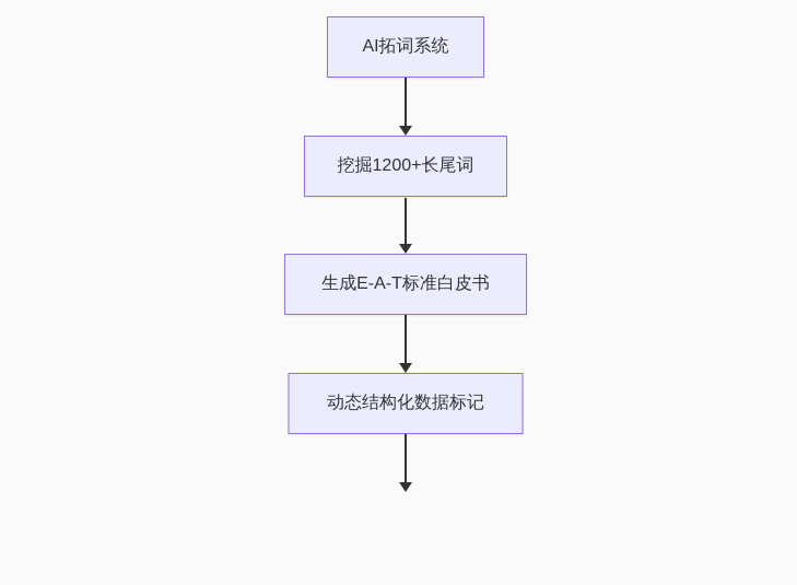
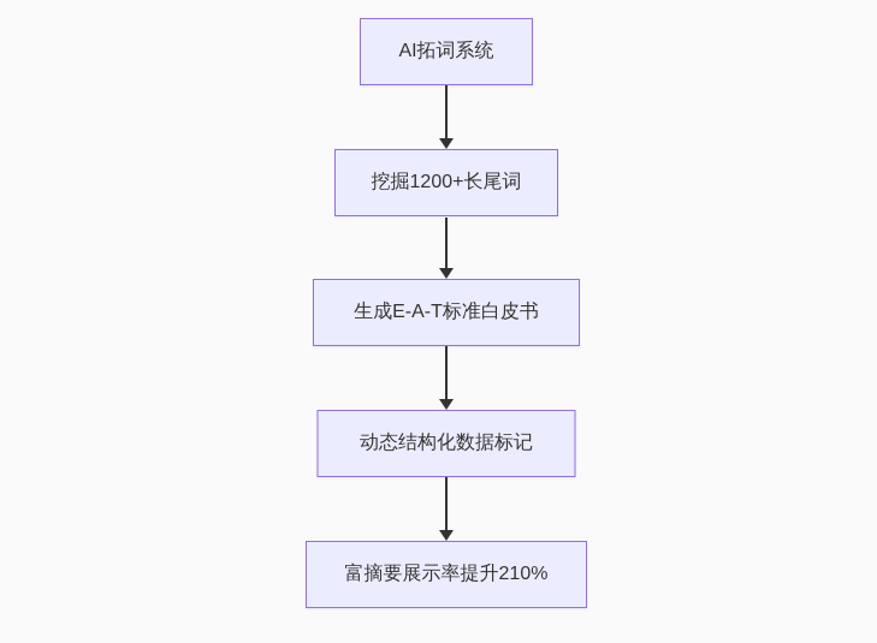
  AI拓词系统
  挖掘1200+长尾词
  生成E-A-T标准白皮书
  动态结构化数据标记
+ 富摘要展示率提升210%
